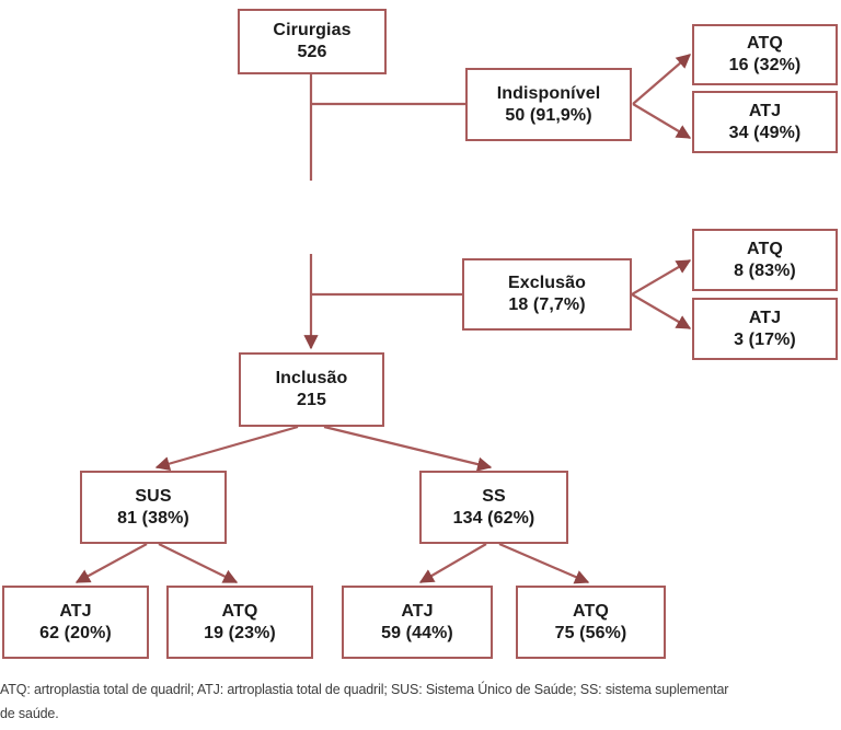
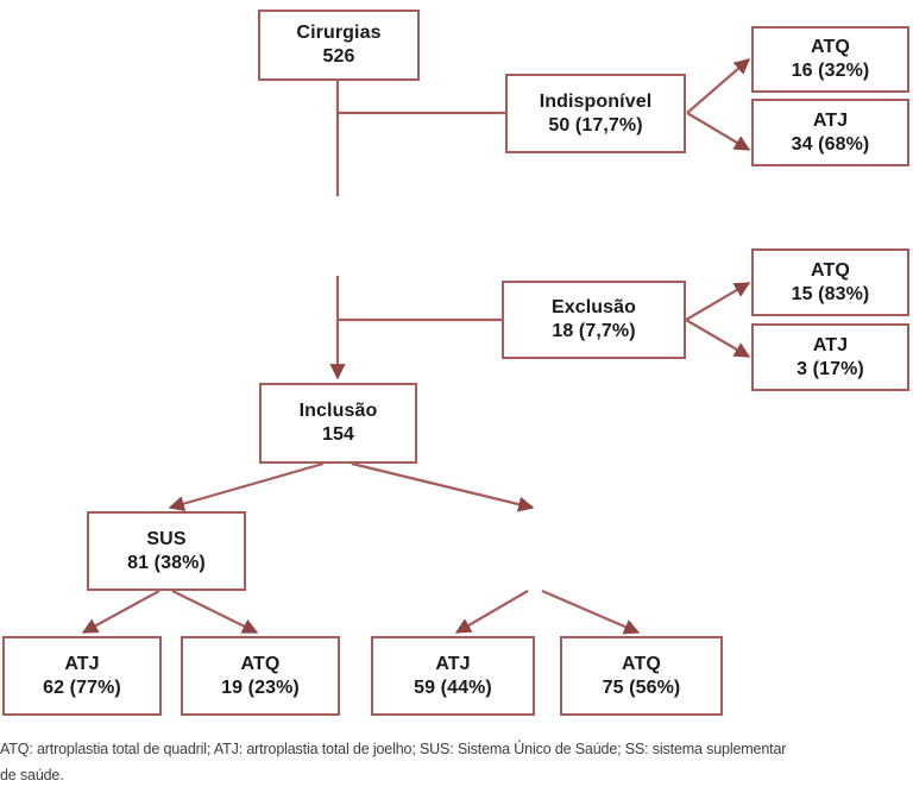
  Cirurgias
  526
  Indisponível
- 50 (91,9%)
+ 50 (17,7%)
  ATQ
  16 (32%)
  ATJ
- 34 (49%)
+ 34 (68%)
  Exclusão
  18 (7,7%)
  ATQ
- 8 (83%)
+ 15 (83%)
  ATJ
  3 (17%)
  Inclusão
- 215
+ 154
  SUS
  81 (38%)
- SS
- 134 (62%)
  ATJ
- 62 (20%)
+ 62 (77%)
  ATQ
  19 (23%)
  ATJ
  59 (44%)
  ATQ
  75 (56%)
- ATQ: artroplastia total de quadril; ATJ: artroplastia total de quadril; SUS: Sistema Único de Saúde; SS: sistema suplementar
+ ATQ: artroplastia total de quadril; ATJ: artroplastia total de joelho; SUS: Sistema Único de Saúde; SS: sistema suplementar
  de saúde.
